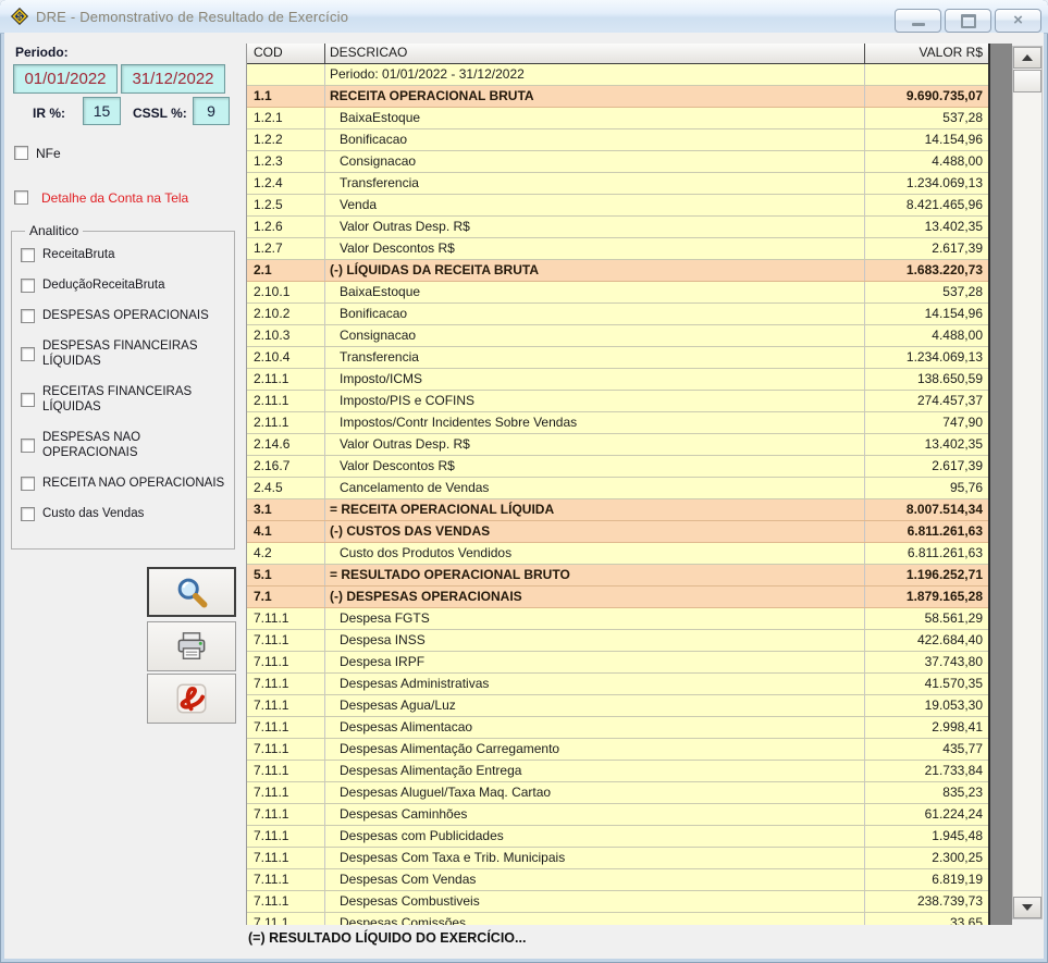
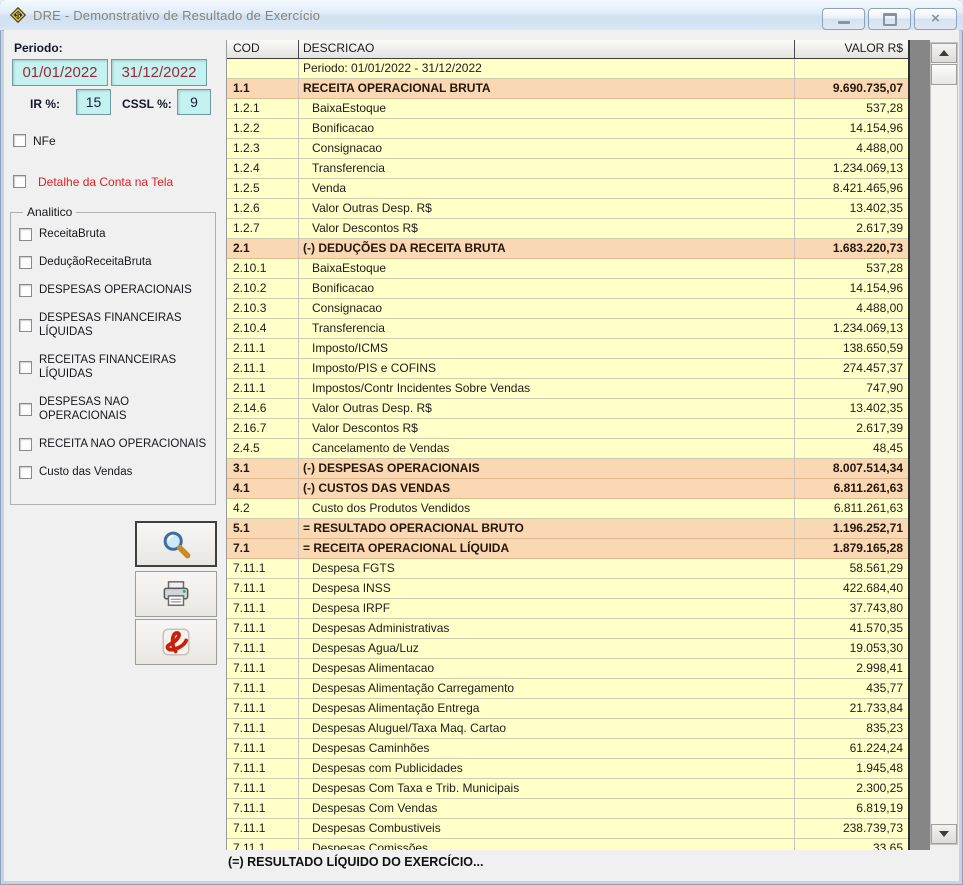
  DRE - Demonstrativo de Resultado de Exercício
  ×
  Periodo:
  01/01/2022
  31/12/2022
  IR %:
  15
  CSSL %:
  9
  NFe
  Detalhe da Conta na Tela
  Analitico
  ReceitaBruta
  DeduçãoReceitaBruta
  DESPESAS OPERACIONAIS
  DESPESAS FINANCEIRAS LÍQUIDAS
  RECEITAS FINANCEIRAS LÍQUIDAS
  DESPESAS NAO OPERACIONAIS
  RECEITA NAO OPERACIONAIS
  Custo das Vendas
  COD
  DESCRICAO
  VALOR R$
  Periodo: 01/01/2022 - 31/12/2022
  1.1
  RECEITA OPERACIONAL BRUTA
  9.690.735,07
  1.2.1
  BaixaEstoque
  537,28
  1.2.2
  Bonificacao
  14.154,96
  1.2.3
  Consignacao
  4.488,00
  1.2.4
  Transferencia
  1.234.069,13
  1.2.5
  Venda
  8.421.465,96
  1.2.6
  Valor Outras Desp. R$
  13.402,35
  1.2.7
  Valor Descontos R$
  2.617,39
  2.1
- (-) LÍQUIDAS DA RECEITA BRUTA
+ (-) DEDUÇÕES DA RECEITA BRUTA
  1.683.220,73
  2.10.1
  BaixaEstoque
  537,28
  2.10.2
  Bonificacao
  14.154,96
  2.10.3
  Consignacao
  4.488,00
  2.10.4
  Transferencia
  1.234.069,13
  2.11.1
  Imposto/ICMS
  138.650,59
  2.11.1
  Imposto/PIS e COFINS
  274.457,37
  2.11.1
  Impostos/Contr Incidentes Sobre Vendas
  747,90
  2.14.6
  Valor Outras Desp. R$
  13.402,35
  2.16.7
  Valor Descontos R$
  2.617,39
  2.4.5
  Cancelamento de Vendas
- 95,76
+ 48,45
  3.1
- = RECEITA OPERACIONAL LÍQUIDA
+ (-) DESPESAS OPERACIONAIS
  8.007.514,34
  4.1
  (-) CUSTOS DAS VENDAS
  6.811.261,63
  4.2
  Custo dos Produtos Vendidos
  6.811.261,63
  5.1
  = RESULTADO OPERACIONAL BRUTO
  1.196.252,71
  7.1
- (-) DESPESAS OPERACIONAIS
+ = RECEITA OPERACIONAL LÍQUIDA
  1.879.165,28
  7.11.1
  Despesa FGTS
  58.561,29
  7.11.1
  Despesa INSS
  422.684,40
  7.11.1
  Despesa IRPF
  37.743,80
  7.11.1
  Despesas Administrativas
  41.570,35
  7.11.1
  Despesas Agua/Luz
  19.053,30
  7.11.1
  Despesas Alimentacao
  2.998,41
  7.11.1
  Despesas Alimentação Carregamento
  435,77
  7.11.1
  Despesas Alimentação Entrega
  21.733,84
  7.11.1
  Despesas Aluguel/Taxa Maq. Cartao
  835,23
  7.11.1
  Despesas Caminhões
  61.224,24
  7.11.1
  Despesas com Publicidades
  1.945,48
  7.11.1
  Despesas Com Taxa e Trib. Municipais
  2.300,25
  7.11.1
  Despesas Com Vendas
  6.819,19
  7.11.1
  Despesas Combustiveis
  238.739,73
  7.11.1
  Despesas Comissões
  33,65
  (=) RESULTADO LÍQUIDO DO EXERCÍCIO...
